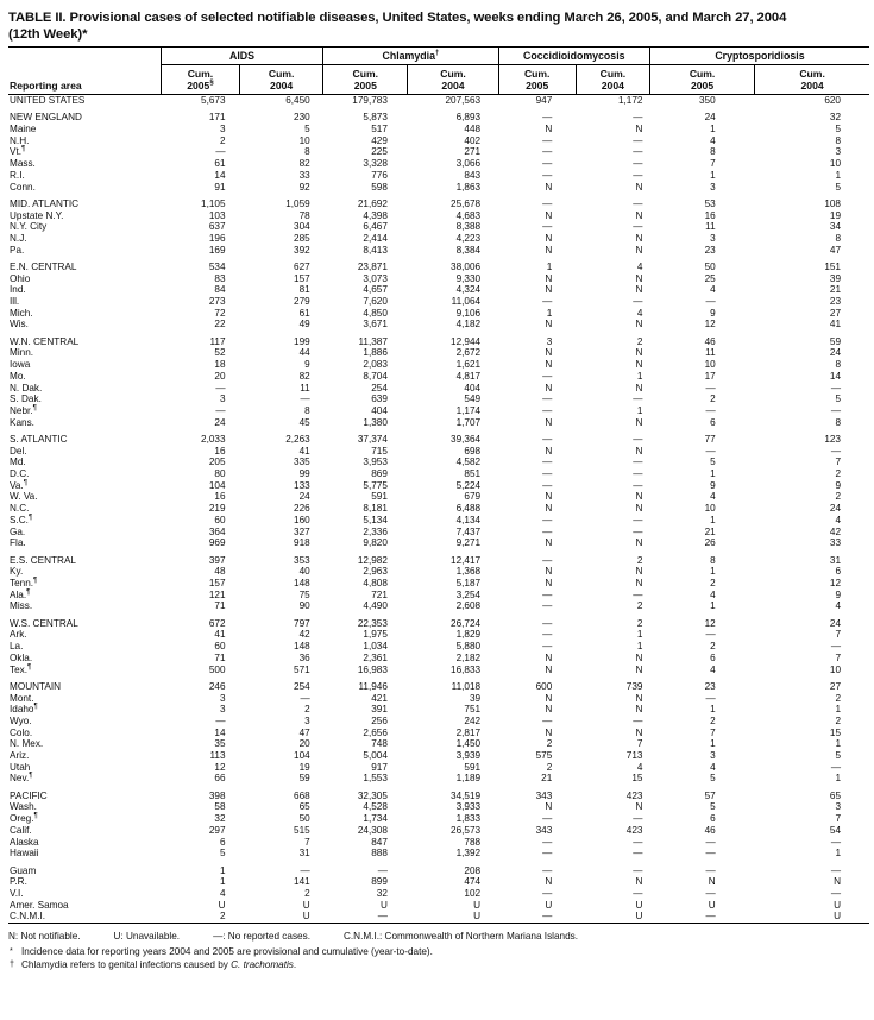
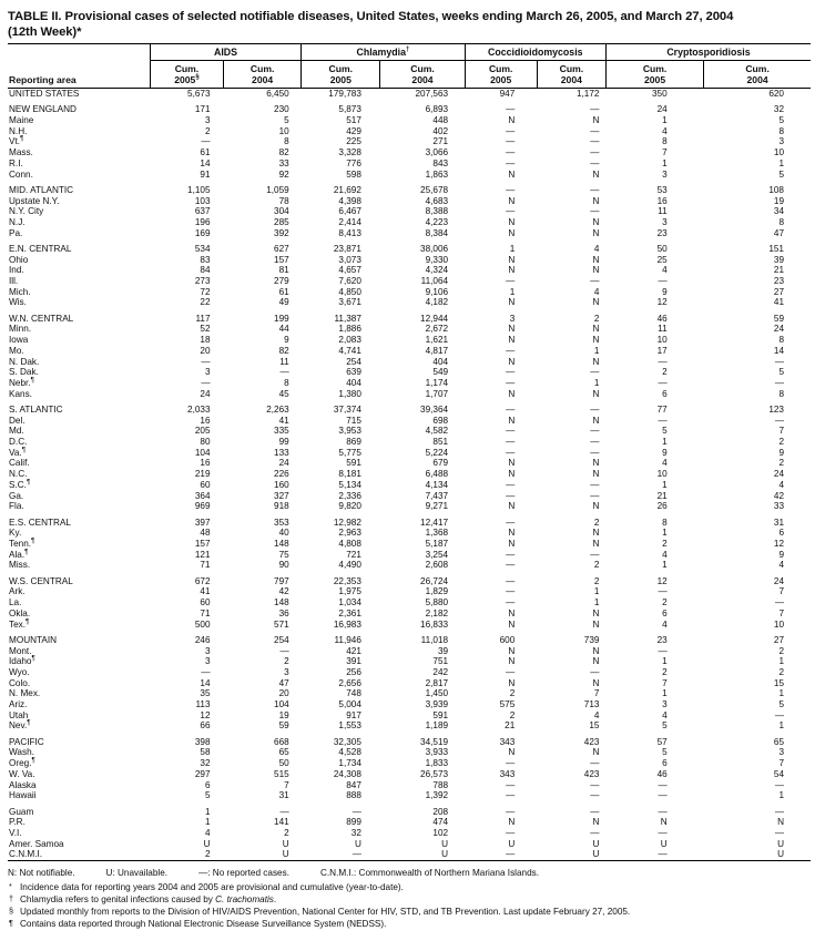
  TABLE II. Provisional cases of selected notifiable diseases, United States, weeks ending March 26, 2005, and March 27, 2004
  (12th Week)*
  Reporting area	AIDS	Chlamydia	Coccidioidomycosis	Cryptosporidiosis
  Cum.2005	Cum.2004	Cum.2005	Cum.2004	Cum.2005	Cum.2004	Cum.2005	Cum.2004
  UNITED STATES	5,673	6,450	179,783	207,563	947	1,172	350	620
  NEW ENGLAND	171	230	5,873	6,893	—	—	24	32
  Maine	3	5	517	448	N	N	1	5
  N.H.	2	10	429	402	—	—	4	8
  Vt.	—	8	225	271	—	—	8	3
  Mass.	61	82	3,328	3,066	—	—	7	10
  R.I.	14	33	776	843	—	—	1	1
  Conn.	91	92	598	1,863	N	N	3	5
  MID. ATLANTIC	1,105	1,059	21,692	25,678	—	—	53	108
  Upstate N.Y.	103	78	4,398	4,683	N	N	16	19
  N.Y. City	637	304	6,467	8,388	—	—	11	34
  N.J.	196	285	2,414	4,223	N	N	3	8
  Pa.	169	392	8,413	8,384	N	N	23	47
  E.N. CENTRAL	534	627	23,871	38,006	1	4	50	151
  Ohio	83	157	3,073	9,330	N	N	25	39
  Ind.	84	81	4,657	4,324	N	N	4	21
  Ill.	273	279	7,620	11,064	—	—	—	23
  Mich.	72	61	4,850	9,106	1	4	9	27
  Wis.	22	49	3,671	4,182	N	N	12	41
  W.N. CENTRAL	117	199	11,387	12,944	3	2	46	59
  Minn.	52	44	1,886	2,672	N	N	11	24
  Iowa	18	9	2,083	1,621	N	N	10	8
- Mo.	20	82	8,704	4,817	—	1	17	14
+ Mo.	20	82	4,741	4,817	—	1	17	14
  N. Dak.	—	11	254	404	N	N	—	—
  S. Dak.	3	—	639	549	—	—	2	5
  Nebr.	—	8	404	1,174	—	1	—	—
  Kans.	24	45	1,380	1,707	N	N	6	8
  S. ATLANTIC	2,033	2,263	37,374	39,364	—	—	77	123
  Del.	16	41	715	698	N	N	—	—
  Md.	205	335	3,953	4,582	—	—	5	7
  D.C.	80	99	869	851	—	—	1	2
  Va.	104	133	5,775	5,224	—	—	9	9
- W. Va.	16	24	591	679	N	N	4	2
+ Calif.	16	24	591	679	N	N	4	2
  N.C.	219	226	8,181	6,488	N	N	10	24
  S.C.	60	160	5,134	4,134	—	—	1	4
  Ga.	364	327	2,336	7,437	—	—	21	42
  Fla.	969	918	9,820	9,271	N	N	26	33
  E.S. CENTRAL	397	353	12,982	12,417	—	2	8	31
  Ky.	48	40	2,963	1,368	N	N	1	6
  Tenn.	157	148	4,808	5,187	N	N	2	12
  Ala.	121	75	721	3,254	—	—	4	9
  Miss.	71	90	4,490	2,608	—	2	1	4
  W.S. CENTRAL	672	797	22,353	26,724	—	2	12	24
  Ark.	41	42	1,975	1,829	—	1	—	7
  La.	60	148	1,034	5,880	—	1	2	—
  Okla.	71	36	2,361	2,182	N	N	6	7
  Tex.	500	571	16,983	16,833	N	N	4	10
  MOUNTAIN	246	254	11,946	11,018	600	739	23	27
  Mont.	3	—	421	39	N	N	—	2
  Idaho	3	2	391	751	N	N	1	1
  Wyo.	—	3	256	242	—	—	2	2
  Colo.	14	47	2,656	2,817	N	N	7	15
  N. Mex.	35	20	748	1,450	2	7	1	1
  Ariz.	113	104	5,004	3,939	575	713	3	5
  Utah	12	19	917	591	2	4	4	—
  Nev.	66	59	1,553	1,189	21	15	5	1
  PACIFIC	398	668	32,305	34,519	343	423	57	65
  Wash.	58	65	4,528	3,933	N	N	5	3
  Oreg.	32	50	1,734	1,833	—	—	6	7
- Calif.	297	515	24,308	26,573	343	423	46	54
+ W. Va.	297	515	24,308	26,573	343	423	46	54
  Alaska	6	7	847	788	—	—	—	—
  Hawaii	5	31	888	1,392	—	—	—	1
  Guam	1	—	—	208	—	—	—	—
  P.R.	1	141	899	474	N	N	N	N
  V.I.	4	2	32	102	—	—	—	—
  Amer. Samoa	U	U	U	U	U	U	U	U
  C.N.M.I.	2	U	—	U	—	U	—	U
  N: Not notifiable.
  U: Unavailable.
  —: No reported cases.
  C.N.M.I.: Commonwealth of Northern Mariana Islands.
  *
  Incidence data for reporting years 2004 and 2005 are provisional and cumulative (year-to-date).
  †
  Chlamydia refers to genital infections caused by C. trachomatis.
+ §
+ Updated monthly from reports to the Division of HIV/AIDS Prevention, National Center for HIV, STD, and TB Prevention. Last update February 27, 2005.
+ ¶
+ Contains data reported through National Electronic Disease Surveillance System (NEDSS).
